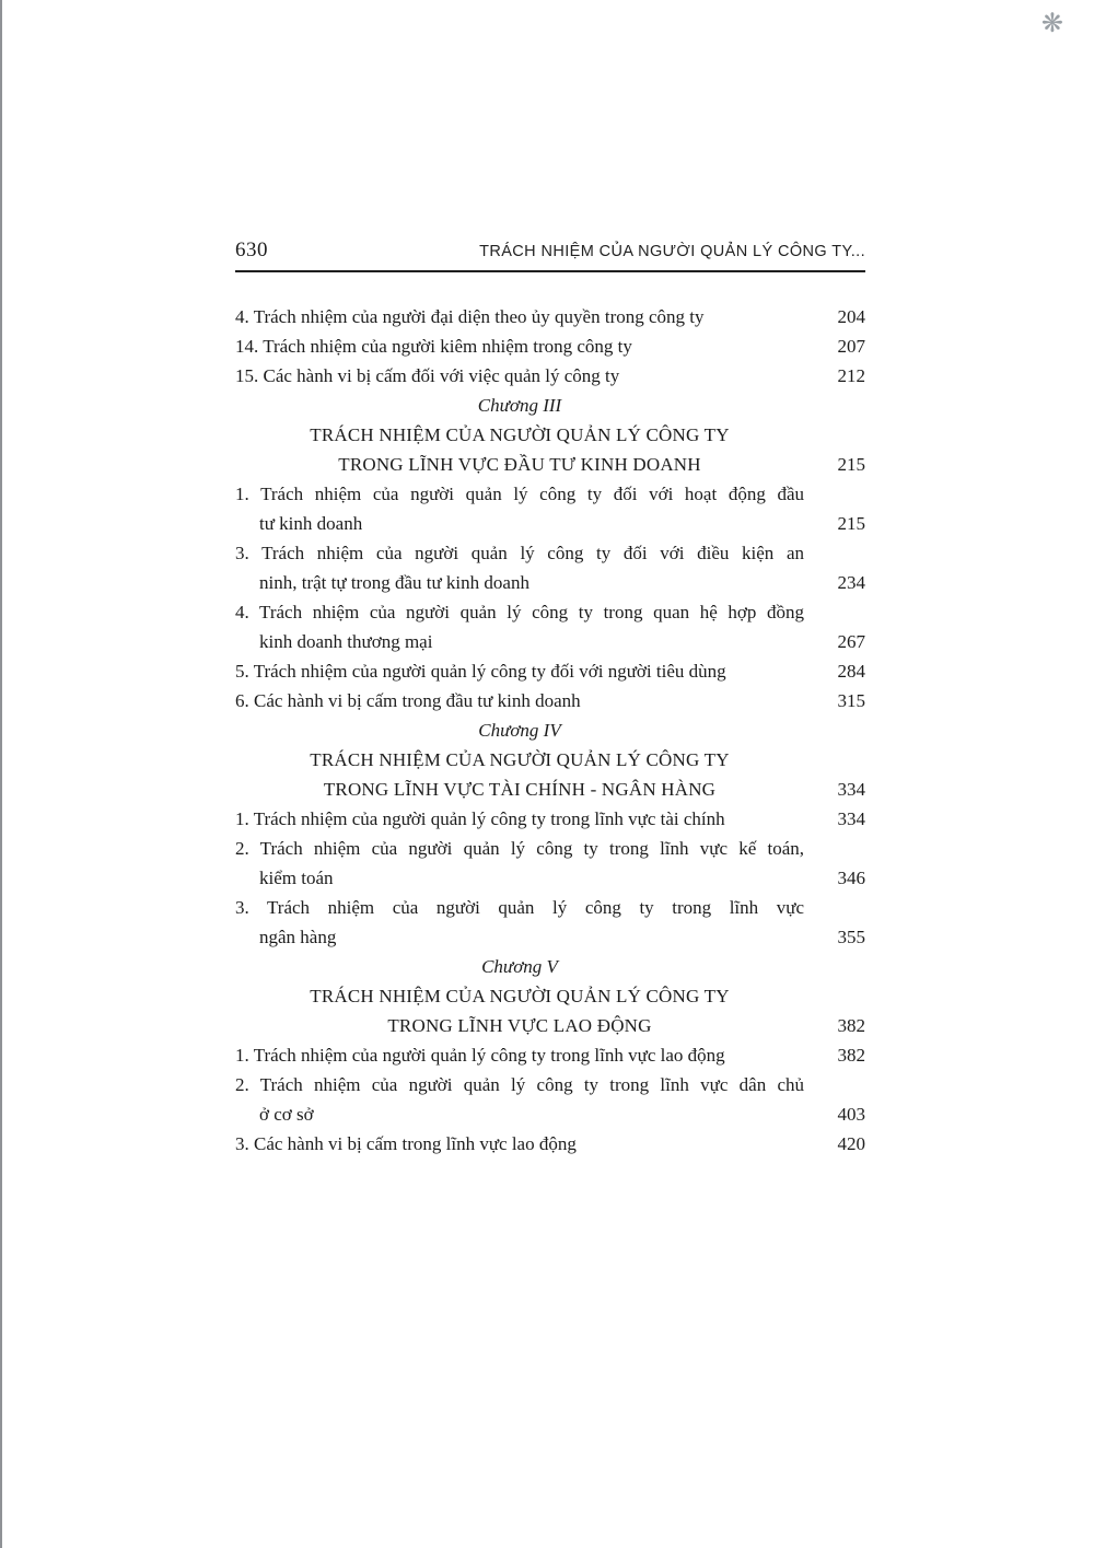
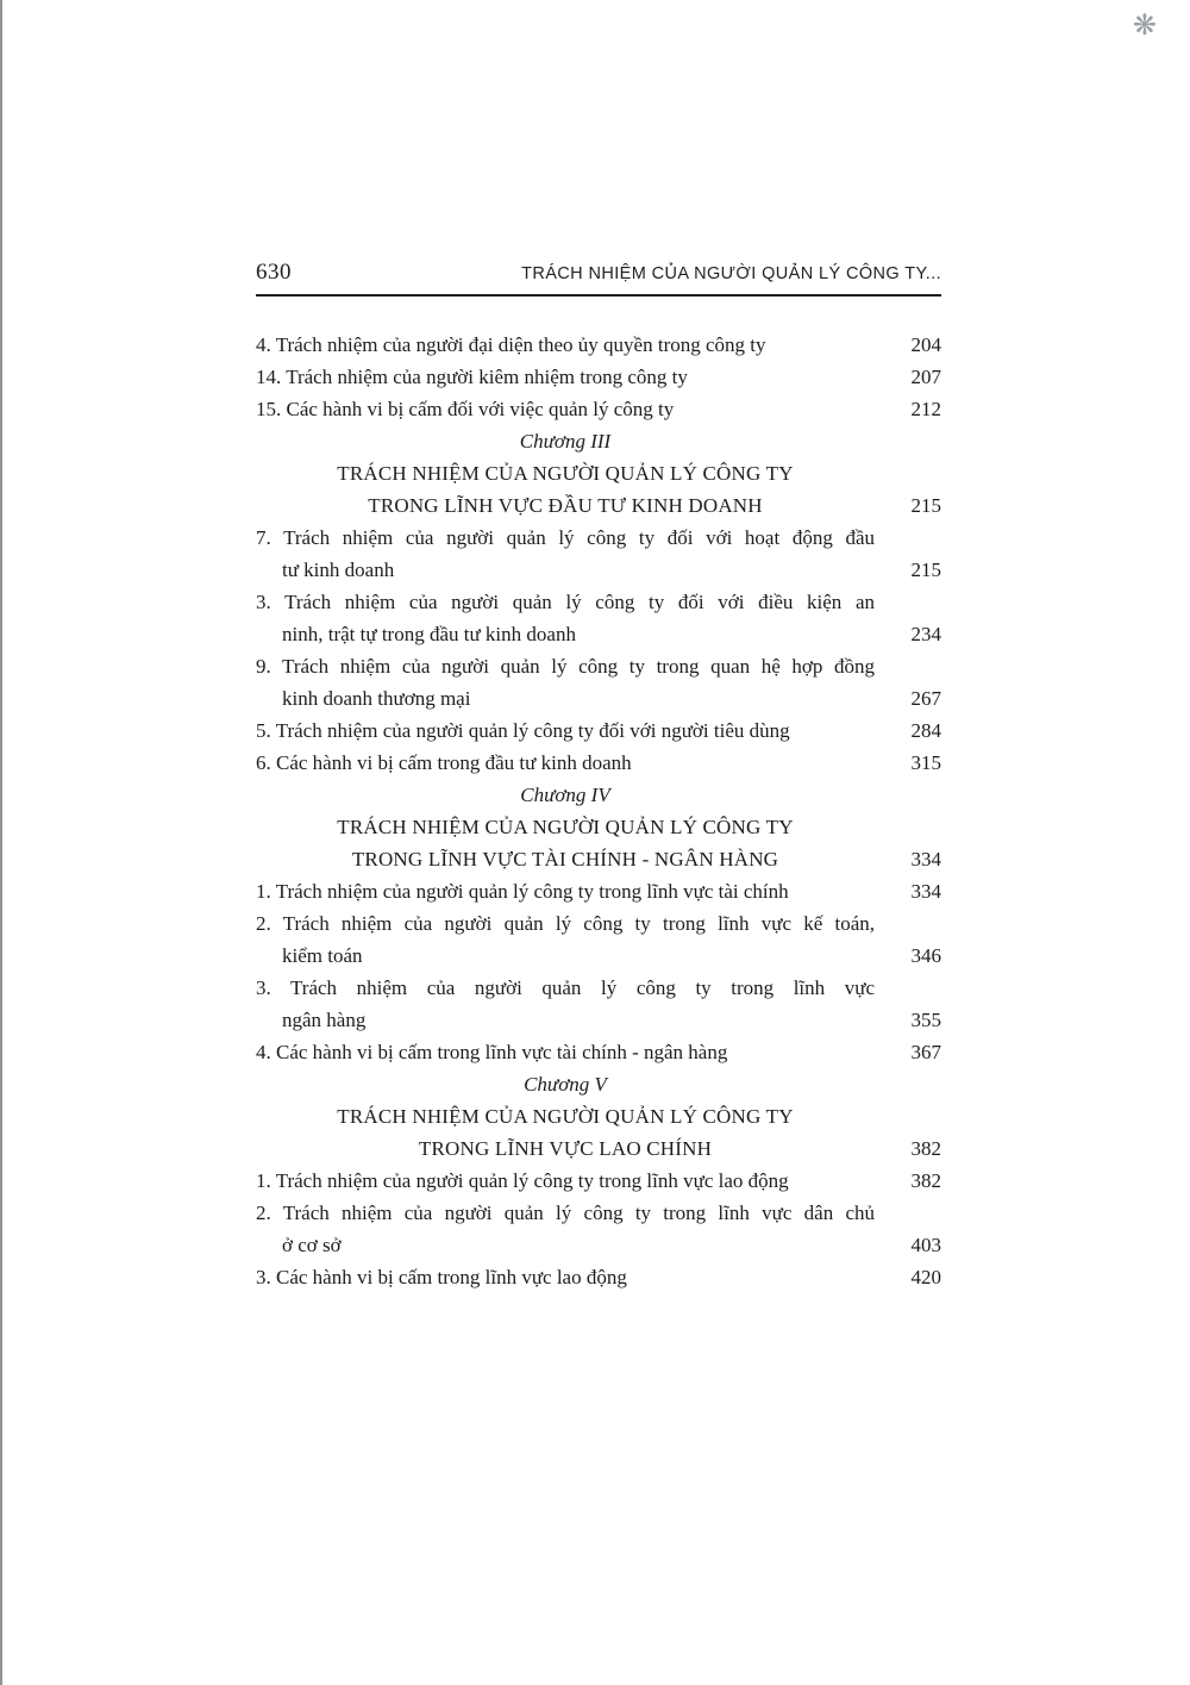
  ❋
  630
  TRÁCH NHIỆM CỦA NGƯỜI QUẢN LÝ CÔNG TY...
  4. Trách nhiệm của người đại diện theo ủy quyền trong công ty
  204
  14. Trách nhiệm của người kiêm nhiệm trong công ty
  207
  15. Các hành vi bị cấm đối với việc quản lý công ty
  212
  Chương III
  TRÁCH NHIỆM CỦA NGƯỜI QUẢN LÝ CÔNG TY
  TRONG LĨNH VỰC ĐẦU TƯ KINH DOANH
  215
- 1. Trách nhiệm của người quản lý công ty đối với hoạt động đầu
+ 7. Trách nhiệm của người quản lý công ty đối với hoạt động đầu
  tư kinh doanh
  215
  3. Trách nhiệm của người quản lý công ty đối với điều kiện an
  ninh, trật tự trong đầu tư kinh doanh
  234
- 4. Trách nhiệm của người quản lý công ty trong quan hệ hợp đồng
+ 9. Trách nhiệm của người quản lý công ty trong quan hệ hợp đồng
  kinh doanh thương mại
  267
  5. Trách nhiệm của người quản lý công ty đối với người tiêu dùng
  284
  6. Các hành vi bị cấm trong đầu tư kinh doanh
  315
  Chương IV
  TRÁCH NHIỆM CỦA NGƯỜI QUẢN LÝ CÔNG TY
  TRONG LĨNH VỰC TÀI CHÍNH - NGÂN HÀNG
  334
  1. Trách nhiệm của người quản lý công ty trong lĩnh vực tài chính
  334
  2. Trách nhiệm của người quản lý công ty trong lĩnh vực kế toán,
  kiểm toán
  346
  3. Trách nhiệm của người quản lý công ty trong lĩnh vực
  ngân hàng
  355
+ 4. Các hành vi bị cấm trong lĩnh vực tài chính - ngân hàng
+ 367
  Chương V
  TRÁCH NHIỆM CỦA NGƯỜI QUẢN LÝ CÔNG TY
- TRONG LĨNH VỰC LAO ĐỘNG
+ TRONG LĨNH VỰC LAO CHÍNH
  382
  1. Trách nhiệm của người quản lý công ty trong lĩnh vực lao động
  382
  2. Trách nhiệm của người quản lý công ty trong lĩnh vực dân chủ
  ở cơ sở
  403
  3. Các hành vi bị cấm trong lĩnh vực lao động
  420
